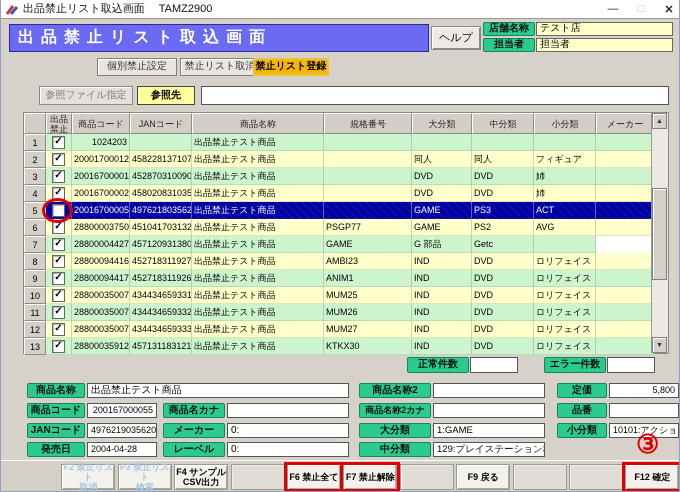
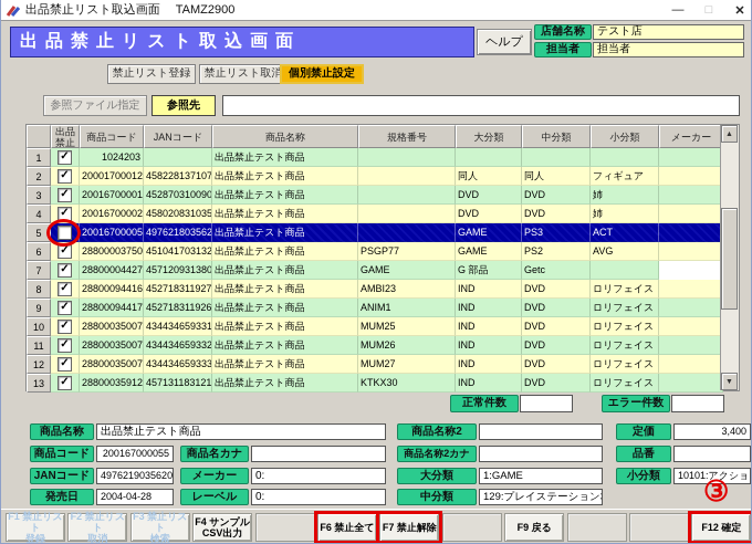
  出品禁止リスト取込画面
  TAMZ2900
  —
  □
  ✕
  出品禁止リスト取込画面
  ヘルプ
  店舗名称
  テスト店
  担当者
  担当者
- 個別禁止設定
+ 禁止リスト登録
  禁止リスト取消
- 禁止リスト登録
+ 個別禁止設定
  参照ファイル指定
  参照先
  出品
  禁止
  商品コード
  JANコード
  商品名称
  規格番号
  大分類
  中分類
  小分類
  メーカー
  1
  ✓
  1024203
  出品禁止テスト商品
  2
  ✓
  20001700012
  458228137107
  出品禁止テスト商品
  同人
  同人
  フィギュア
  3
  ✓
  20016700001
  452870310090
  出品禁止テスト商品
  DVD
  DVD
  姉
  4
  ✓
  20016700002
  458020831035
  出品禁止テスト商品
  DVD
  DVD
  姉
  5
  20016700005
  497621803562
  出品禁止テスト商品
  GAME
  PS3
  ACT
  6
  ✓
  28800003750
  451041703132
  出品禁止テスト商品
  PSGP77
  GAME
  PS2
  AVG
  7
  ✓
  28800004427
  457120931380
  出品禁止テスト商品
  GAME
  G 部品
  Getc
  8
  ✓
  28800094416
  452718311927
  出品禁止テスト商品
  AMBI23
  IND
  DVD
  ロリフェイス
  9
  ✓
  28800094417
  452718311926
  出品禁止テスト商品
  ANIM1
  IND
  DVD
  ロリフェイス
  10
  ✓
  28800035007
  434434659331
  出品禁止テスト商品
  MUM25
  IND
  DVD
  ロリフェイス
  11
  ✓
  28800035007
  434434659332
  出品禁止テスト商品
  MUM26
  IND
  DVD
  ロリフェイス
  12
  ✓
  28800035007
  434434659333
  出品禁止テスト商品
  MUM27
  IND
  DVD
  ロリフェイス
  13
  ✓
  28800035912
  457131183121
  出品禁止テスト商品
  KTKX30
  IND
  DVD
  ロリフェイス
  正常件数
  エラー件数
  商品名称
  出品禁止テスト商品
  商品名称2
  定価
- 5,800
+ 3,400
  商品コード
  200167000055
  商品名カナ
  商品名称2カナ
  品番
  JANコード
  4976219035620
  メーカー
  0:
  大分類
  1:GAME
  小分類
  10101:アクショ
  発売日
  2004-04-28
  レーベル
  0:
  中分類
  129:プレイステーション
+ F1 禁止リスト
+ 登録
  F2 禁止リスト
  取消
  F3 禁止リスト
  検索
  F4 サンプル
  CSV出力
  F6 禁止全て
  F7 禁止解除
  F9 戻る
  F12 確定
  ③
